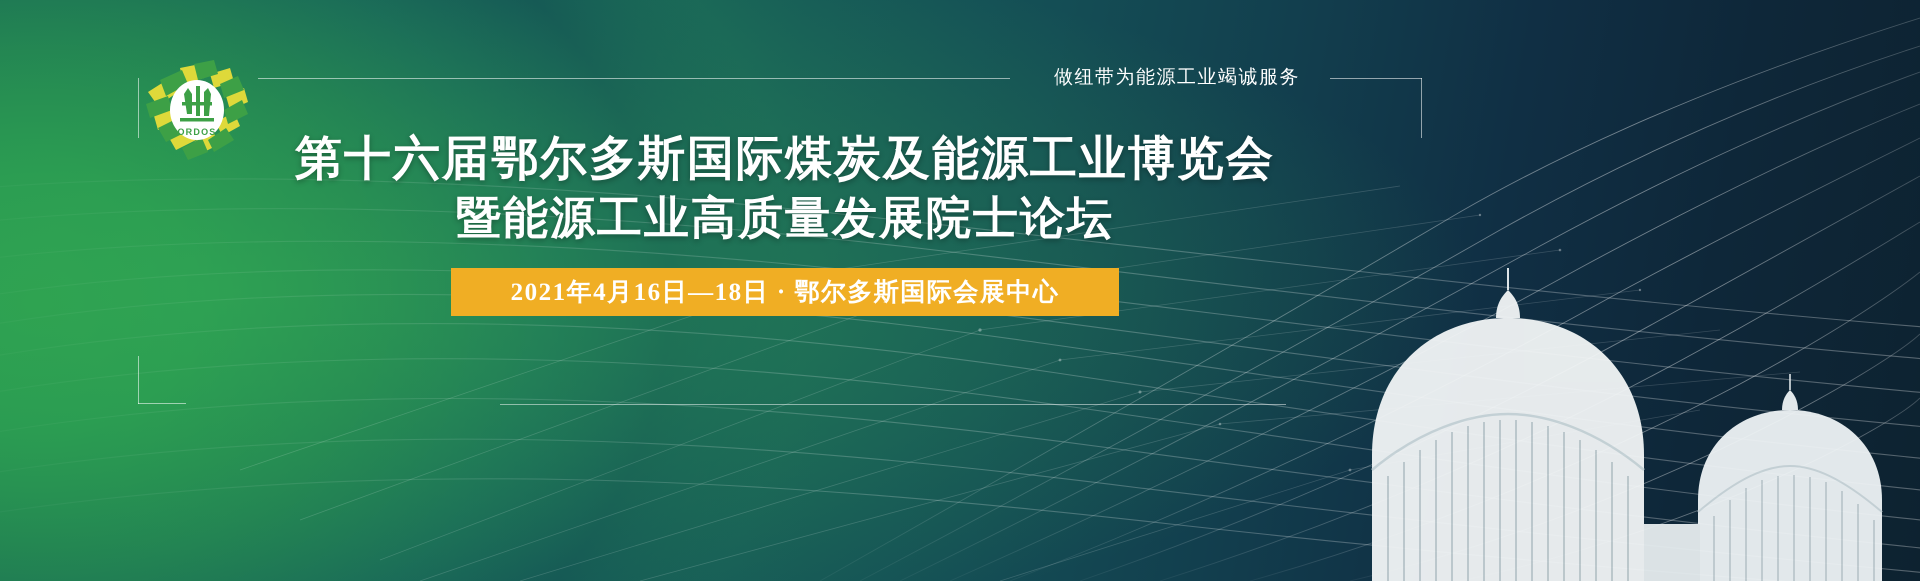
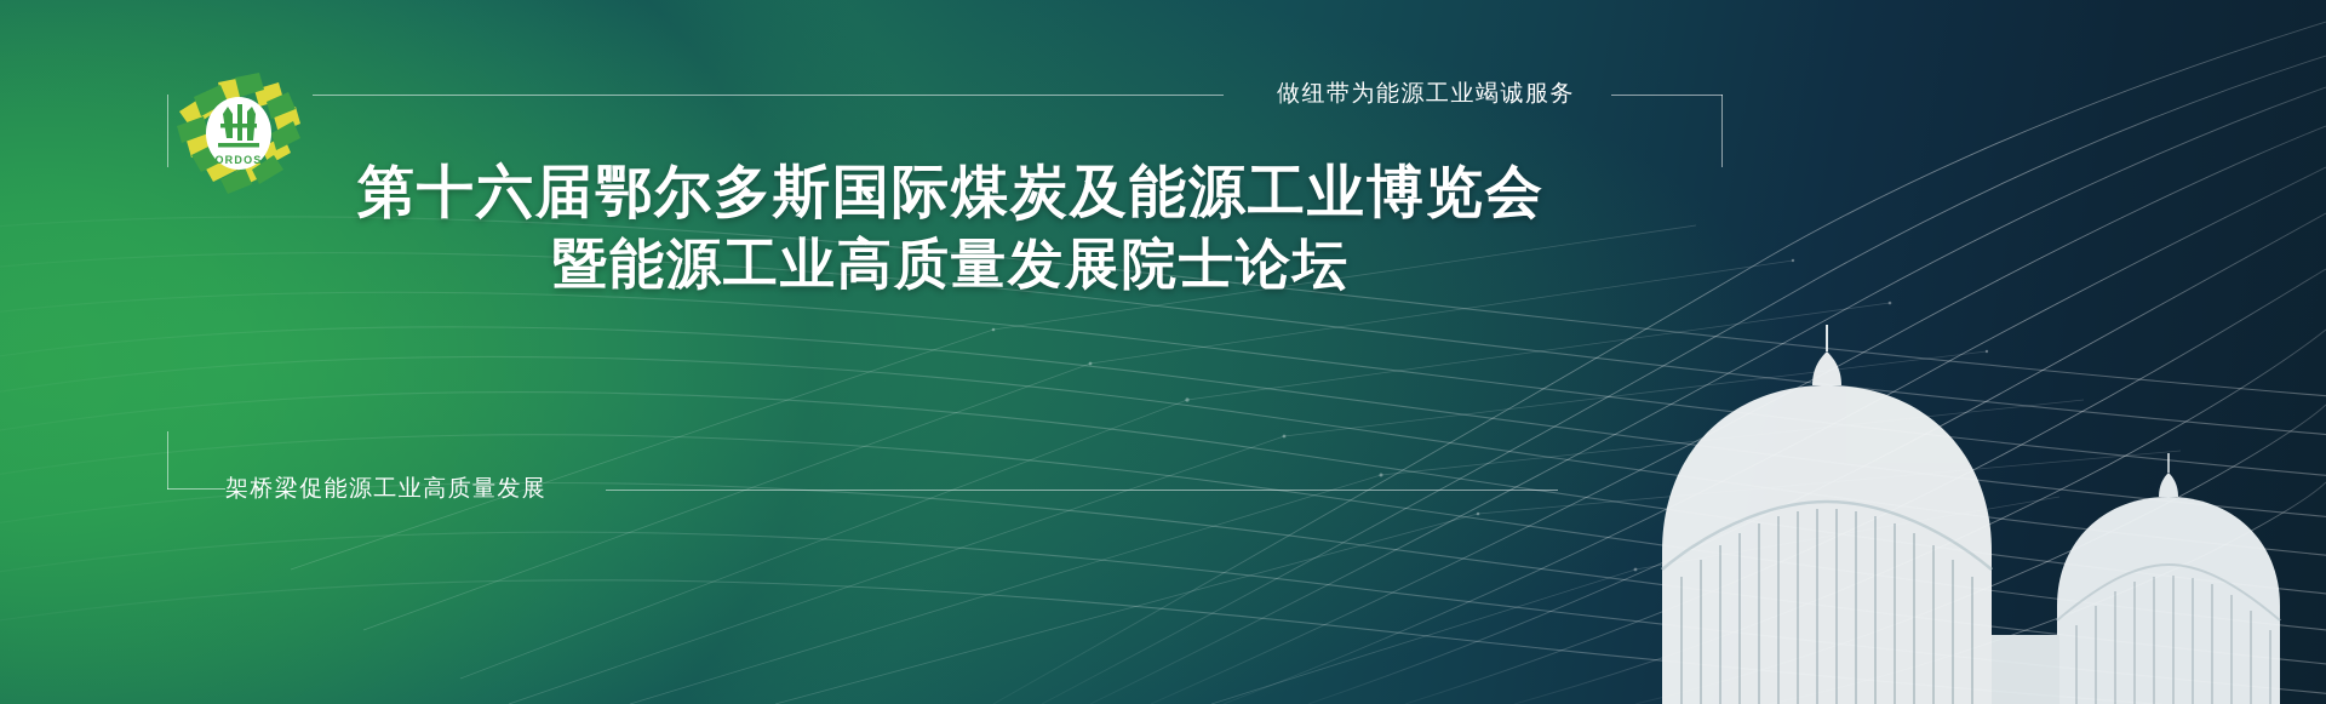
  ORDOS
  做纽带为能源工业竭诚服务
+ 架桥梁促能源工业高质量发展
  第十六届鄂尔多斯国际煤炭及能源工业博览会
  暨能源工业高质量发展院士论坛
- 2021年4月16日—18日 · 鄂尔多斯国际会展中心
